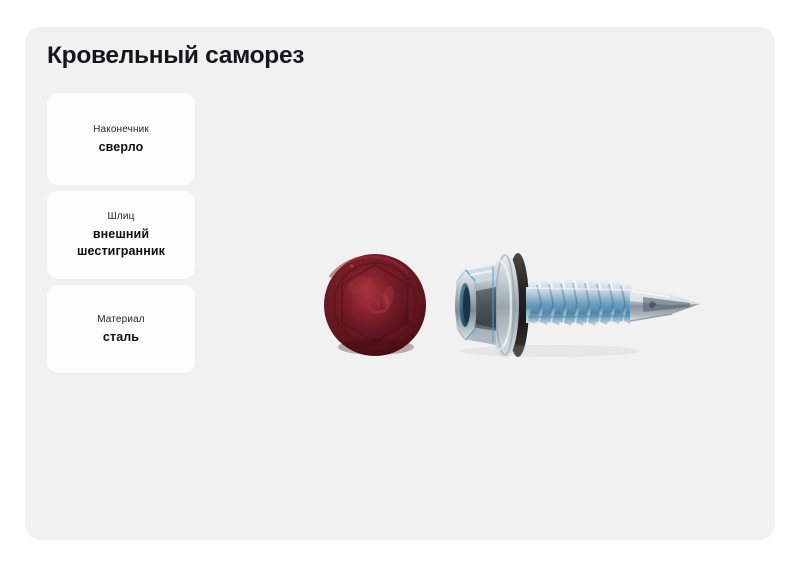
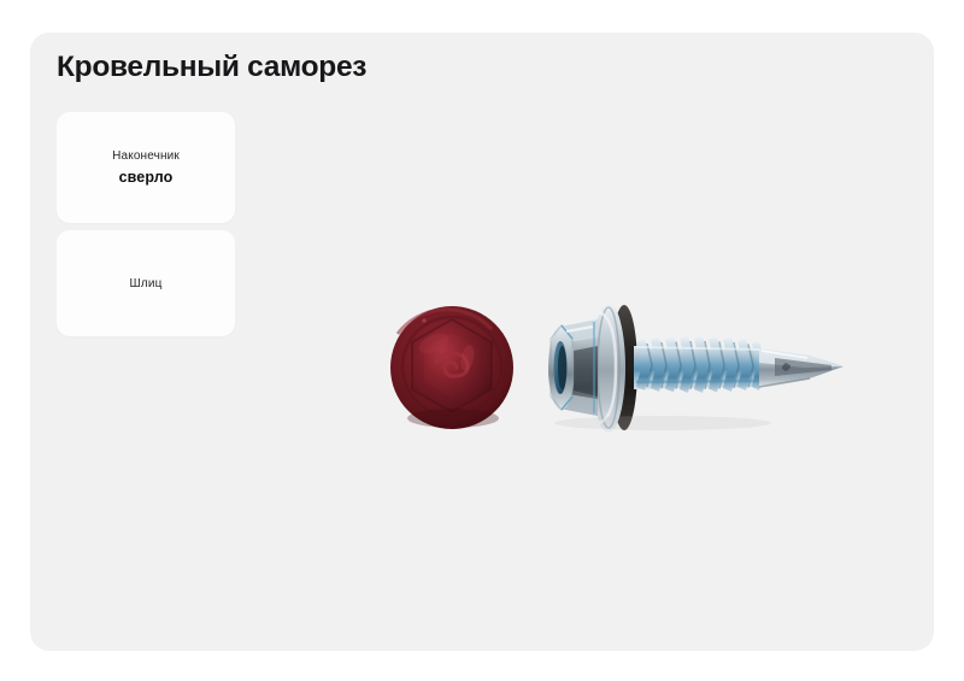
  Кровельный саморез
  Наконечник
  сверло
  Шлиц
- внешний шестигранник
- Материал
- сталь
